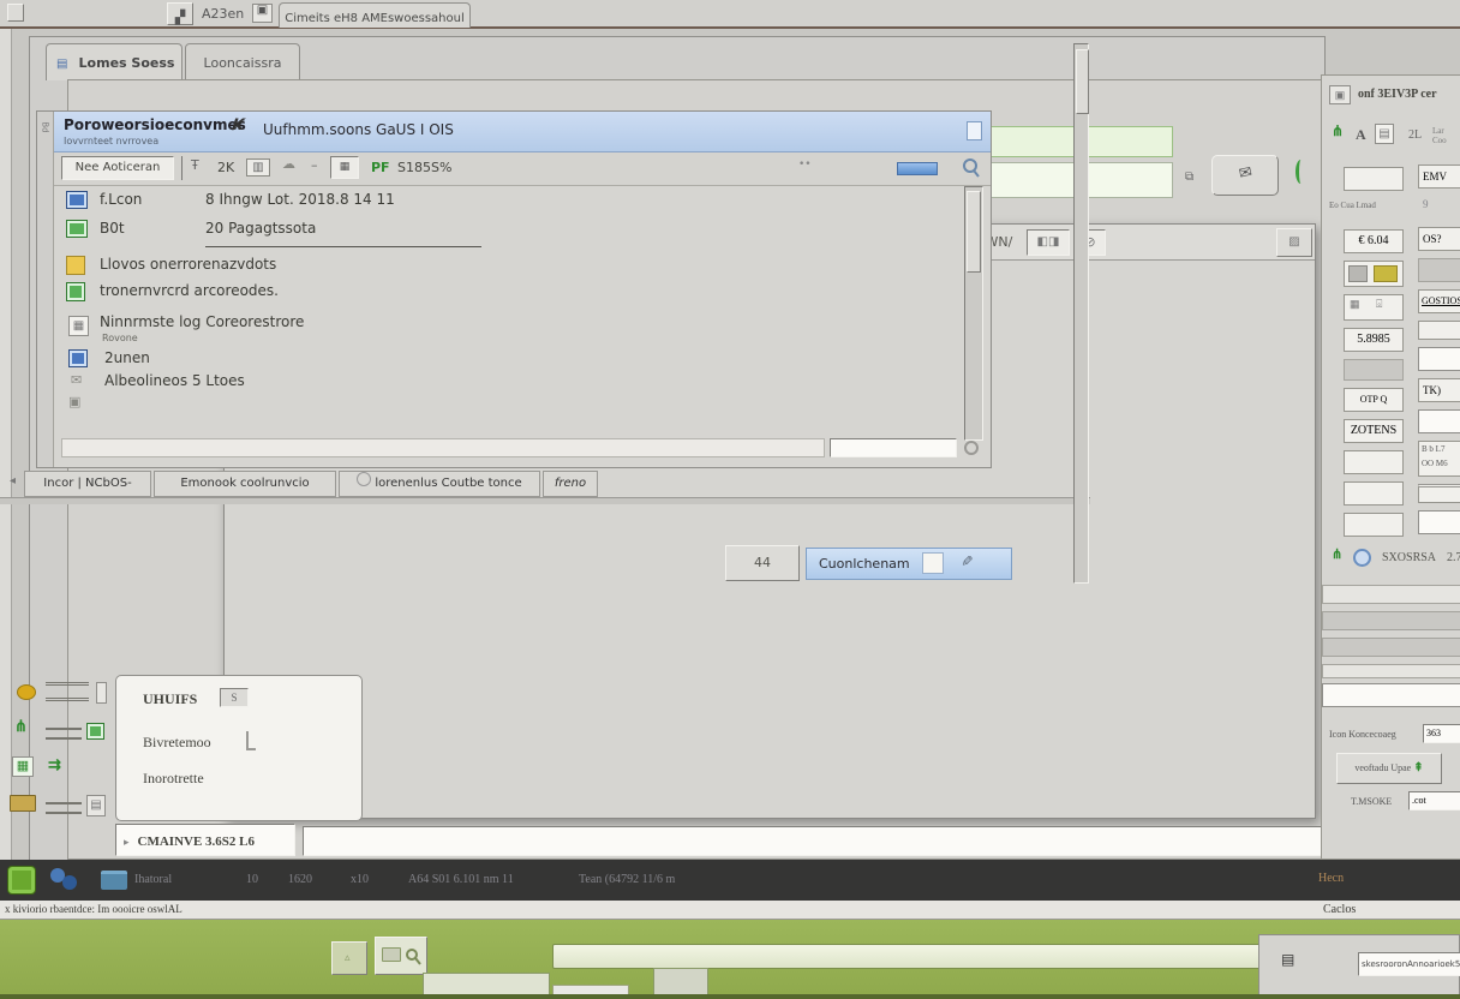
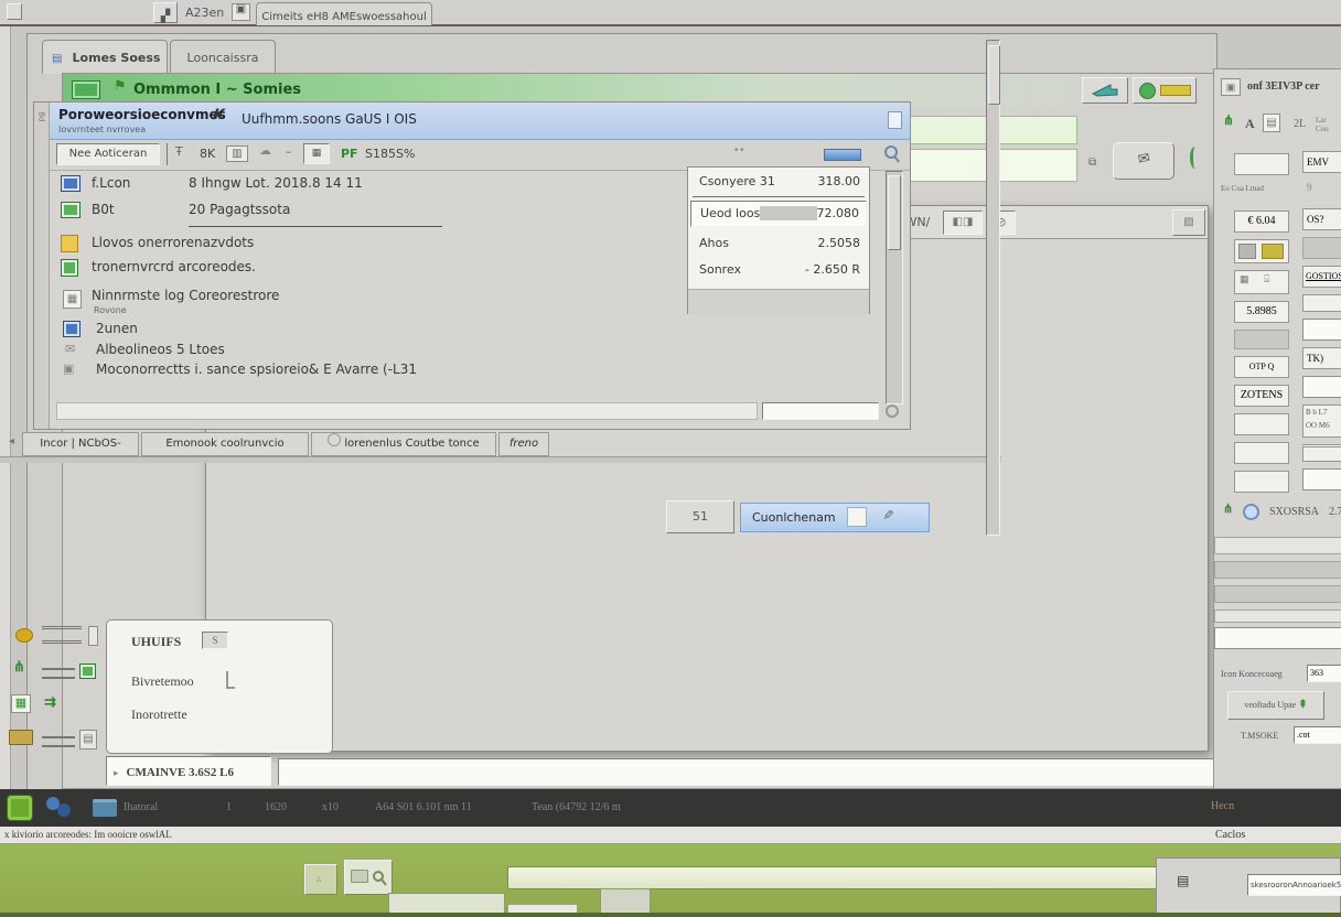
  ▞
  A23en
  ▣
  Cimeits eH8 AMEswoessahoul
  ▤ Lomes Soess
  Looncaissra
+ ⚑
+ Ommmon I ~ Somies
  ⧉
  ◧◨
  ⊘
  ▨
  Poroweorsioeconvmes
  Iovvrnteet nvrrovea
  Uufhmm.soons GaUS I OIS
  Nee Aoticeran
  Ŧ
- 2K
+ 8K
  ▥
  ☁
  –
  ▦
  PF
  S185S%
  ••
  f.Lcon
  8 Ihngw Lot. 2018.8 14 11
  B0t
  20 Pagagtssota
  Llovos onerrorenazvdots
  tronernvrcrd arcoreodes.
  ▦
  Ninnrmste log Coreorestrore
  Rovone
  2unen
  ✉
  Albeolineos 5 Ltoes
  ▣
+ Moconorrectts i. sance spsioreio& E Avarre (-L31
+ Csonyere 31
+ 318.00
+ Ueod loos
+ 72.080
+ Ahos
+ 2.5058
+ Sonrex
+ - 2.650 R
  ◂
  Incor | NCbOS-
  Emonook coolrunvcio
  lorenenlus Coutbe tonce
  freno
- 44
+ 51
  Cuonlchenam
  ⋔
  ▦
  ⇉
  ▤
  UHUIFS
  S
  Bivretemoo
  Inorotrette
  ▸ CMAINVE 3.6S2 L6
  ▣
  onf 3EIV3P cer
  ⋔
  A
  ▤
  2L
  Lar Coo
  Eo Cua Lmad
  € 6.04
  ▦
  ⌻
  5.8985
  OTP Q
  ZOTENS
  EMV
  9
  OS?
  GOSTIO
  TK)
  B b L7
  OO M6
  ⋔
  SXOSRSA
  2.7
  Icon Koncecoaeg
  363
  veoftadu Upae ⇞
  T.MSOKE
  .cot
  Ihatoral
- 10
+ 1
  1620
  x10
  A64 S01 6.101 nm 11
- Tean (64792 11/6 m
+ Tean (64792 12/6 m
  Hecn
- x kiviorio rbaentdce: Im oooicre oswlAL
+ x kiviorio arcoreodes: Im oooicre oswlAL
  Caclos
  ▵
  ▤
  skesrooronAnnoarioek5
